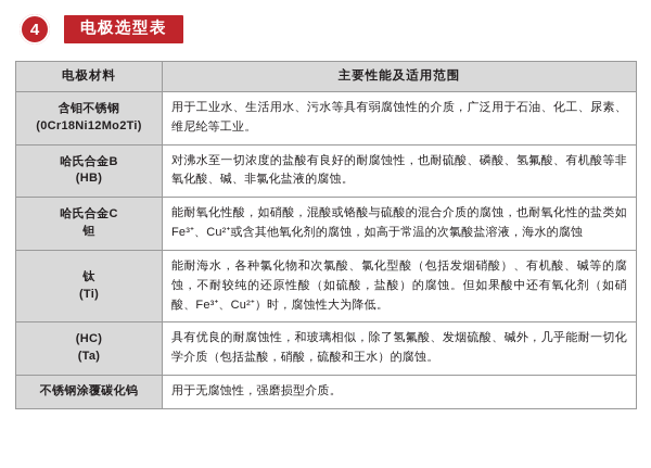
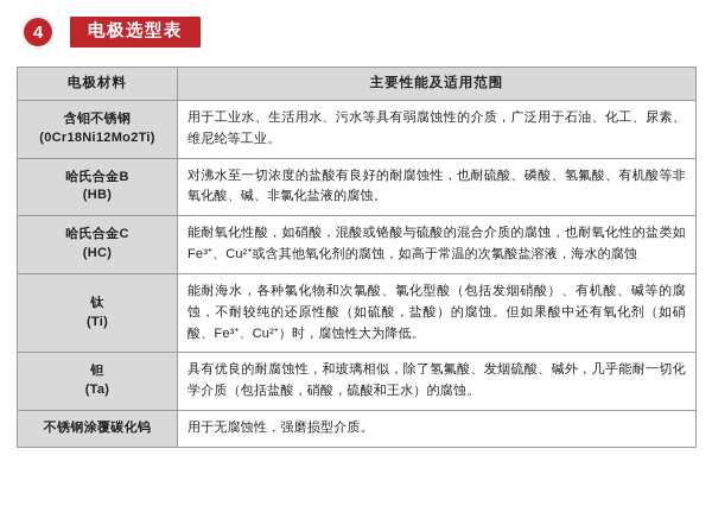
  4
  电极选型表
  电极材料	主要性能及适用范围
  含钼不锈钢 (0Cr18Ni12Mo2Ti)	用于工业水、生活用水、污水等具有弱腐蚀性的介质，广泛用于石油、化工、尿素、维尼纶等工业。
  哈氏合金B (HB)	对沸水至一切浓度的盐酸有良好的耐腐蚀性，也耐硫酸、磷酸、氢氟酸、有机酸等非氧化酸、碱、非氯化盐液的腐蚀。
- 哈氏合金C 钽	能耐氧化性酸，如硝酸，混酸或铬酸与硫酸的混合介质的腐蚀，也耐氧化性的盐类如Fe³⁺、Cu²⁺或含其他氧化剂的腐蚀，如高于常温的次氯酸盐溶液，海水的腐蚀
+ 哈氏合金C (HC)	能耐氧化性酸，如硝酸，混酸或铬酸与硫酸的混合介质的腐蚀，也耐氧化性的盐类如Fe³⁺、Cu²⁺或含其他氧化剂的腐蚀，如高于常温的次氯酸盐溶液，海水的腐蚀
  钛 (Ti)	能耐海水，各种氯化物和次氯酸、氯化型酸（包括发烟硝酸）、有机酸、碱等的腐蚀，不耐较纯的还原性酸（如硫酸，盐酸）的腐蚀。但如果酸中还有氧化剂（如硝酸、Fe³⁺、Cu²⁺）时，腐蚀性大为降低。
- (HC) (Ta)	具有优良的耐腐蚀性，和玻璃相似，除了氢氟酸、发烟硫酸、碱外，几乎能耐一切化学介质（包括盐酸，硝酸，硫酸和王水）的腐蚀。
+ 钽 (Ta)	具有优良的耐腐蚀性，和玻璃相似，除了氢氟酸、发烟硫酸、碱外，几乎能耐一切化学介质（包括盐酸，硝酸，硫酸和王水）的腐蚀。
  不锈钢涂覆碳化钨	用于无腐蚀性，强磨损型介质。
